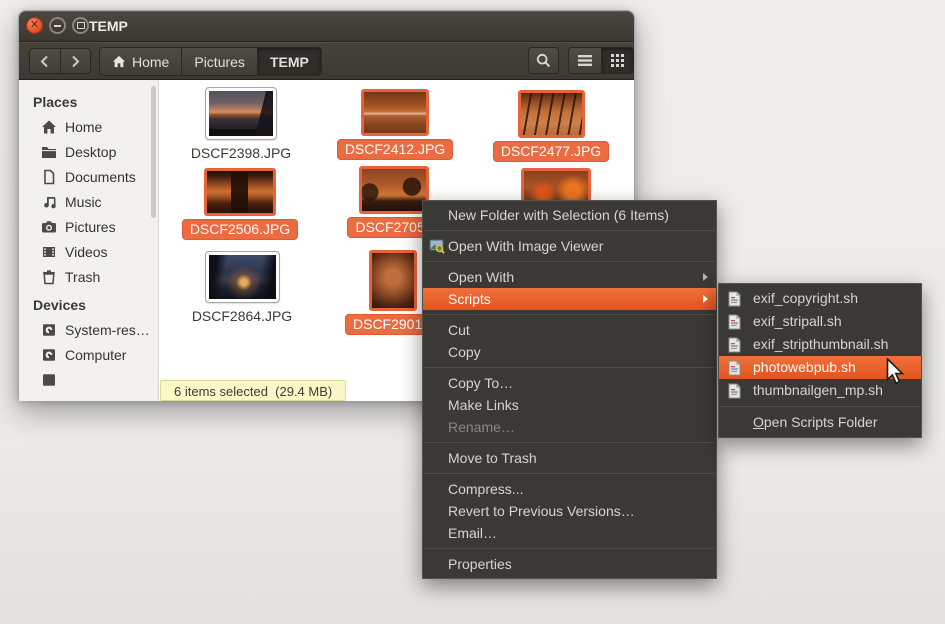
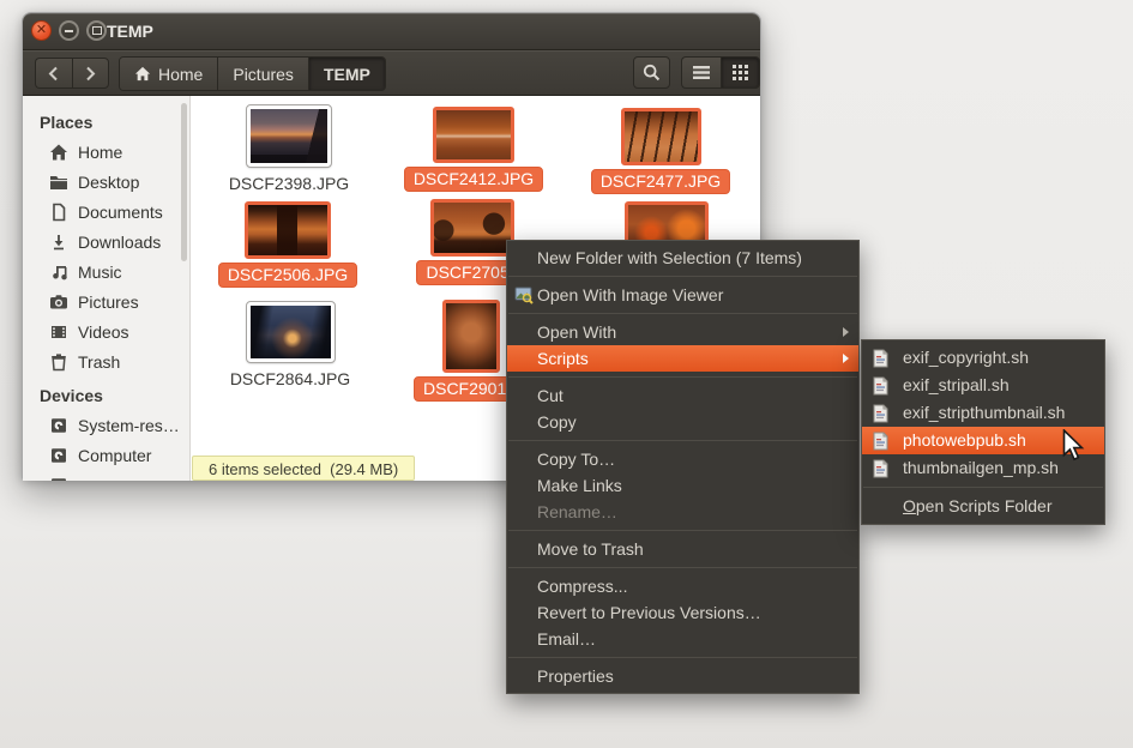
  ✕
  TEMP
  Home
  Pictures
  TEMP
  Places
  Home
  Desktop
  Documents
+ Downloads
  Music
  Pictures
  Videos
  Trash
  Devices
  System-res…
  Computer
  DSCF2398.JPG
  DSCF2412.JPG
  DSCF2477.JPG
  DSCF2506.JPG
  DSCF2705
  DSCF2864.JPG
  DSCF2901
  6 items selected (29.4 MB)
- New Folder with Selection (6 Items)
+ New Folder with Selection (7 Items)
  Open With Image Viewer
  Open With
  Scripts
  Cut
  Copy
  Copy To…
  Make Links
  Rename…
  Move to Trash
  Compress...
  Revert to Previous Versions…
  Email…
  Properties
  exif_copyright.sh
  exif_stripall.sh
  exif_stripthumbnail.sh
  photowebpub.sh
  thumbnailgen_mp.sh
  Open Scripts Folder
